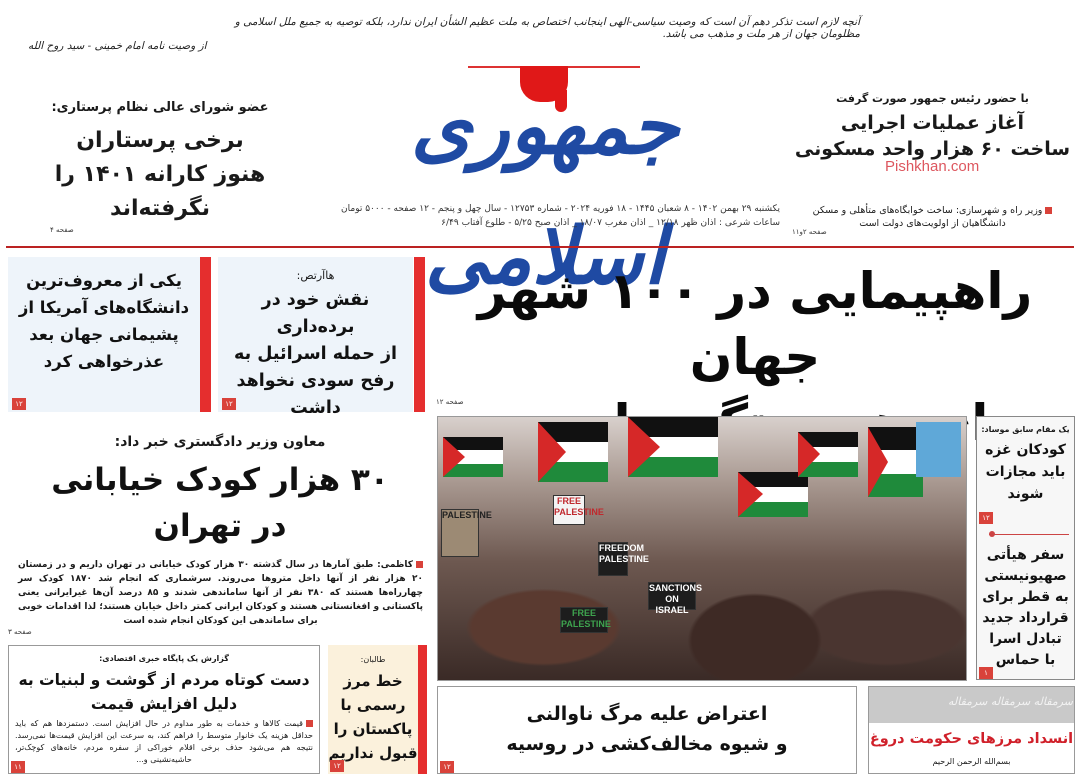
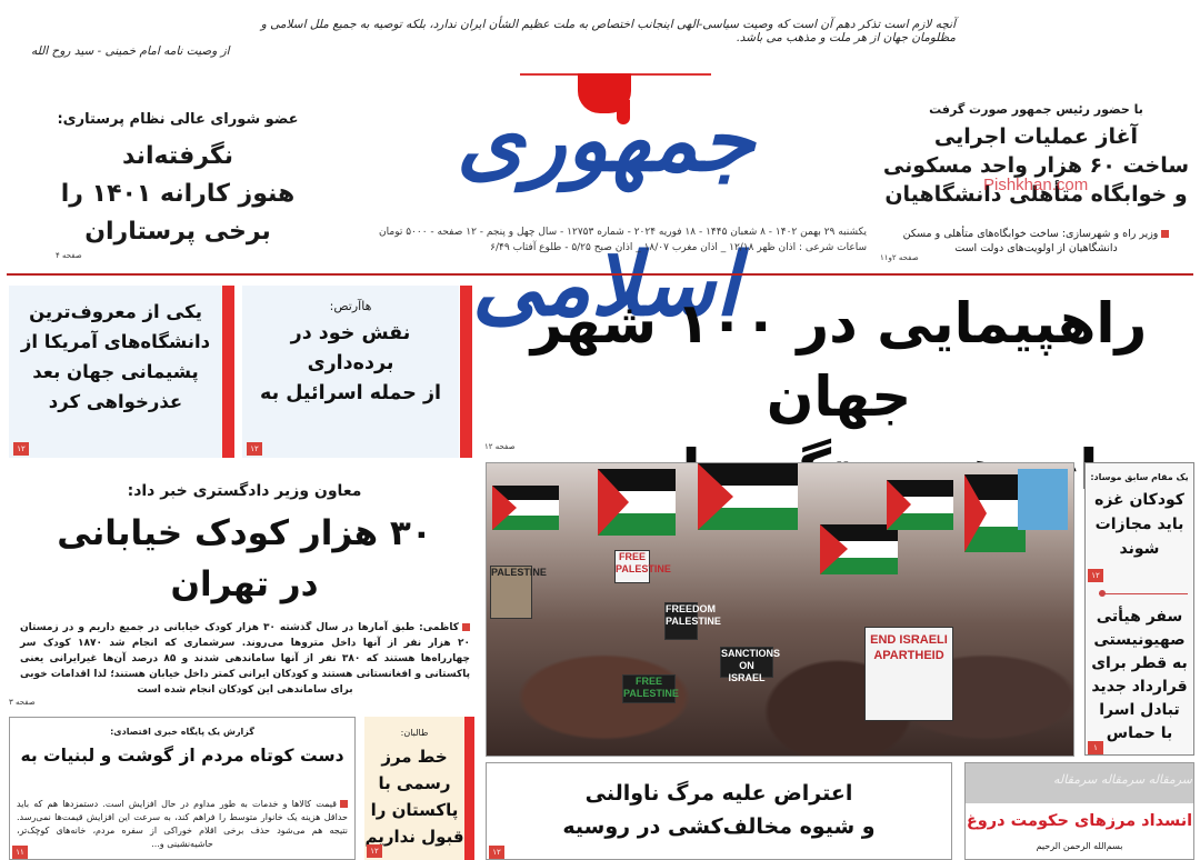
  آنچه لازم است تذکر دهم آن است که وصیت سیاسی-الهی اینجانب اختصاص به ملت عظیم الشأن ایران ندارد، بلکه توصیه به جمیع ملل اسلامی و مظلومان جهان از هر ملت و مذهب می باشد.
  از وصیت نامه امام خمینی - سید روح الله
  جمهوری اسلامی
  یکشنبه ۲۹ بهمن ۱۴۰۲ - ۸ شعبان ۱۴۴۵ - ۱۸ فوریه ۲۰۲۴ - شماره ۱۲۷۵۳ - سال چهل و پنجم - ۱۲ صفحه - ۵۰۰۰ تومان
  ساعات شرعی : اذان ظهر ۱۲/۱۸ _ اذان مغرب ۱۸/۰۷ _ اذان صبح ۵/۲۵ - طلوع آفتاب ۶/۴۹
  با حضور رئیس جمهور صورت گرفت
  آغاز عملیات اجرایی
  ساخت ۶۰ هزار واحد مسکونی
+ و خوابگاه متأهلی دانشگاهیان
  وزیر راه و شهرسازی: ساخت خوابگاه‌های متأهلی و مسکن دانشگاهیان از اولویت‌های دولت است
  صفحه ۲و۱۱
  Pishkhan.com
  عضو شورای عالی نظام پرستاری:
- برخی پرستاران
+ نگرفته‌اند
  هنوز کارانه ۱۴۰۱ را
- نگرفته‌اند
+ برخی پرستاران
  صفحه ۴
  یکی از معروف‌ترین
  دانشگاه‌های آمریکا از
  پشیمانی جهان بعد
  عذرخواهی کرد
  ۱۲
  هاآرتص:
  نقش خود در برده‌داری
  از حمله اسرائیل به
- رفح سودی نخواهد
- داشت
  ۱۲
  راهپیمایی در ۱۰۰ شهر جهان
  صفحه ۱۲
  FREE PALESTINE
  FREEDOM PALESTINE
+ END ISRAELI APARTHEID
  SANCTIONS ON ISRAEL
  FREE PALESTINE
  PALESTINE
  معاون وزیر دادگستری خبر داد:
  ۳۰ هزار کودک خیابانی
  در تهران
- کاظمی: طبق آمارها در سال گذشته ۳۰ هزار کودک خیابانی در تهران داریم و در زمستان ۲۰ هزار نفر از آنها داخل متروها می‌روند. سرشماری که انجام شد ۱۸۷۰ کودک سر چهارراه‌ها هستند که ۳۸۰ نفر از آنها ساماندهی شدند و ۸۵ درصد آن‌ها غیرایرانی یعنی پاکستانی و افغانستانی هستند و کودکان ایرانی کمتر داخل خیابان هستند؛ لذا اقدامات خوبی برای ساماندهی این کودکان انجام شده است
+ کاظمی: طبق آمارها در سال گذشته ۳۰ هزار کودک خیابانی در جمیع داریم و در زمستان ۲۰ هزار نفر از آنها داخل متروها می‌روند. سرشماری که انجام شد ۱۸۷۰ کودک سر چهارراه‌ها هستند که ۳۸۰ نفر از آنها ساماندهی شدند و ۸۵ درصد آن‌ها غیرایرانی یعنی پاکستانی و افغانستانی هستند و کودکان ایرانی کمتر داخل خیابان هستند؛ لذا اقدامات خوبی برای ساماندهی این کودکان انجام شده است
  صفحه ۳
  یک مقام سابق موساد:
  کودکان غزه
  باید مجازات
  شوند
  ۱۲
  سفر هیأتی
  صهیونیستی
  به قطر برای
  قرارداد جدید
  تبادل اسرا
  با حماس
  ۱
  گزارش یک پایگاه خبری اقتصادی:
  دست کوتاه مردم از گوشت و لبنیات به
- دلیل افزایش قیمت
  قیمت کالاها و خدمات به طور مداوم در حال افزایش است. دستمزدها هم که باید حداقل هزینه یک خانوار متوسط را فراهم کند، به سرعت این افزایش قیمت‌ها نمی‌رسد. نتیجه هم می‌شود حذف برخی اقلام خوراکی از سفره مردم، خانه‌های کوچک‌تر، حاشیه‌نشینی و...
  ۱۱
  طالبان:
  خط مرز
  رسمی با
  پاکستان را
  قبول نداریم
  ۱۲
  اعتراض علیه مرگ ناوالنی
  و شیوه مخالف‌کشی در روسیه
  ۱۲
  سرمقاله سرمقاله سرمقاله
  انسداد مرزهای حکومت دروغ
  بسم‌الله الرحمن الرحیم
